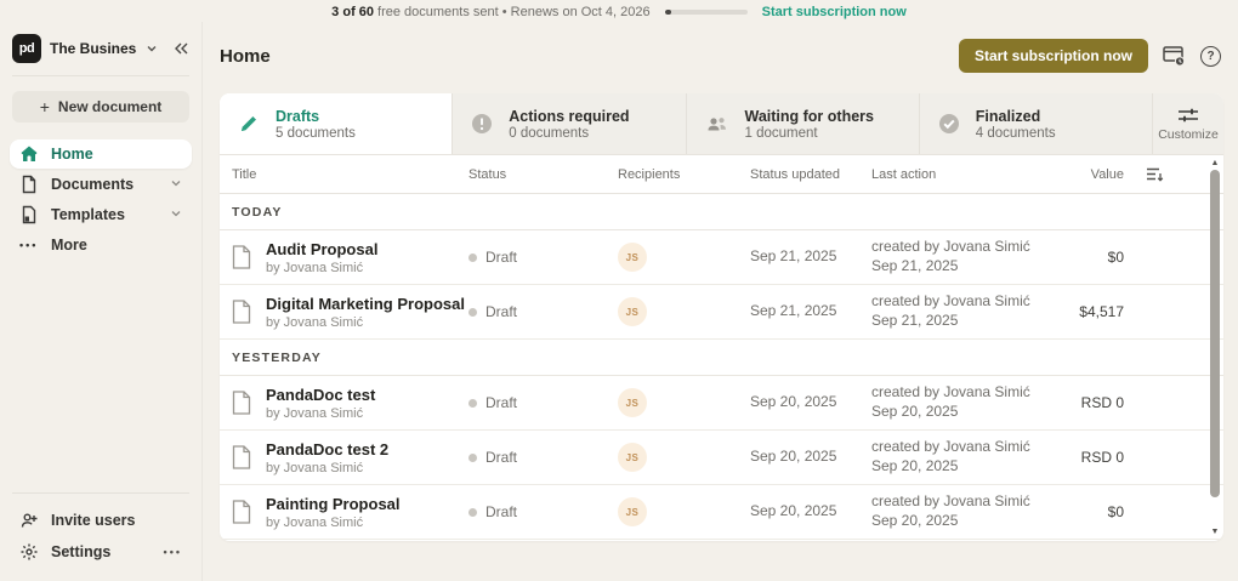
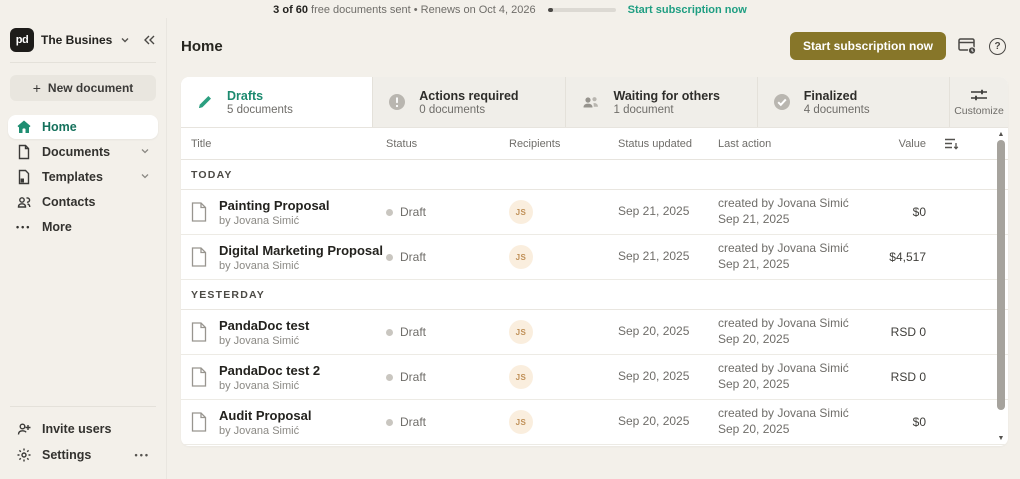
  3 of 60 free documents sent • Renews on Oct 4, 2026
  Start subscription now
  pd
  The Busines
  +
  New document
  Home
  Documents
  Templates
+ Contacts
  •••
  More
  Invite users
  Settings
  •••
  Home
  Start subscription now
  ?
  Drafts
  5 documents
  Actions required
  0 documents
  Waiting for others
  1 document
  Finalized
  4 documents
  Customize
  Title
  Status
  Recipients
  Status updated
  Last action
  Value
  TODAY
- Audit Proposal
+ Painting Proposal
  by Jovana Simić
  Draft
  JS
  Sep 21, 2025
  created by Jovana Simić
  Sep 21, 2025
  $0
  Digital Marketing Proposal
  by Jovana Simić
  Draft
  JS
  Sep 21, 2025
  created by Jovana Simić
  Sep 21, 2025
  $4,517
  YESTERDAY
  PandaDoc test
  by Jovana Simić
  Draft
  JS
  Sep 20, 2025
  created by Jovana Simić
  Sep 20, 2025
  RSD 0
  PandaDoc test 2
  by Jovana Simić
  Draft
  JS
  Sep 20, 2025
  created by Jovana Simić
  Sep 20, 2025
  RSD 0
- Painting Proposal
+ Audit Proposal
  by Jovana Simić
  Draft
  JS
  Sep 20, 2025
  created by Jovana Simić
  Sep 20, 2025
  $0
